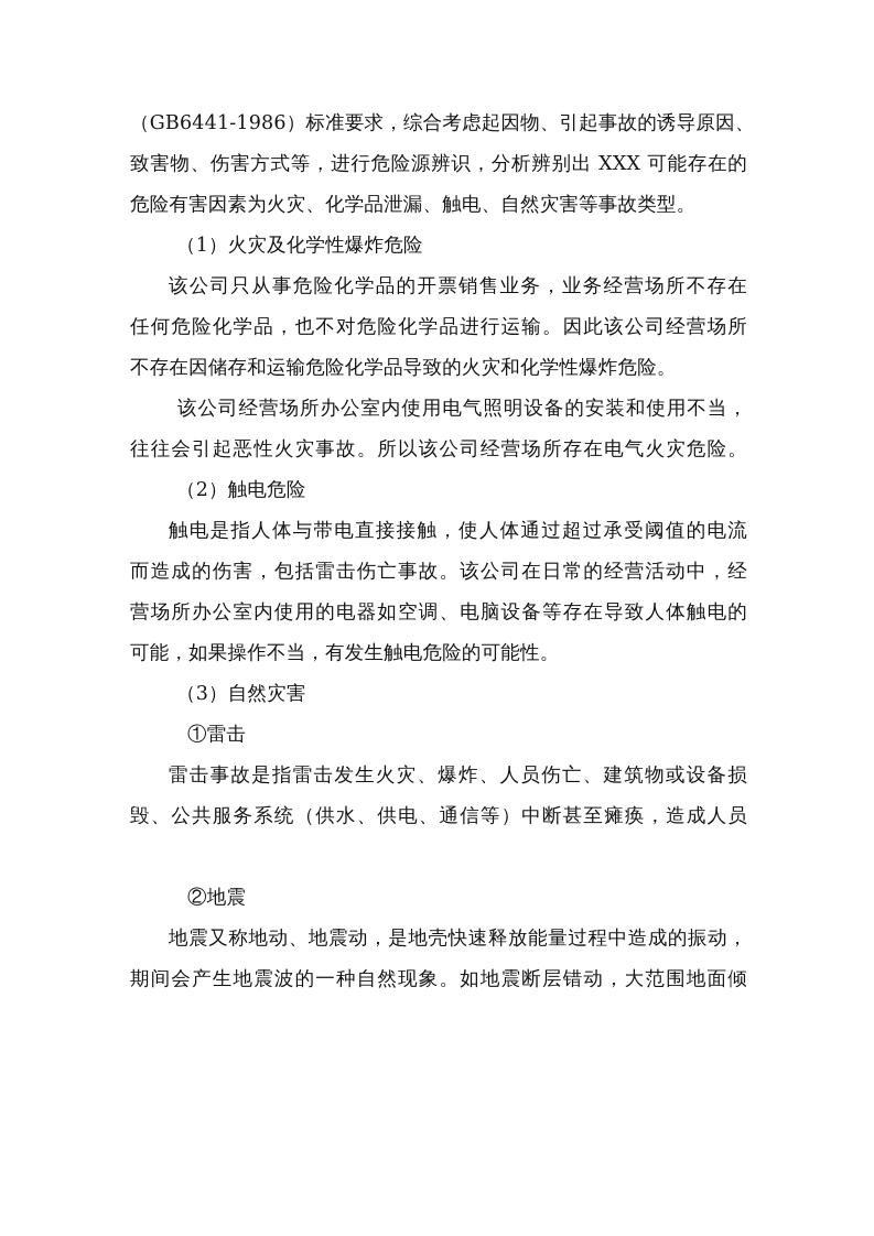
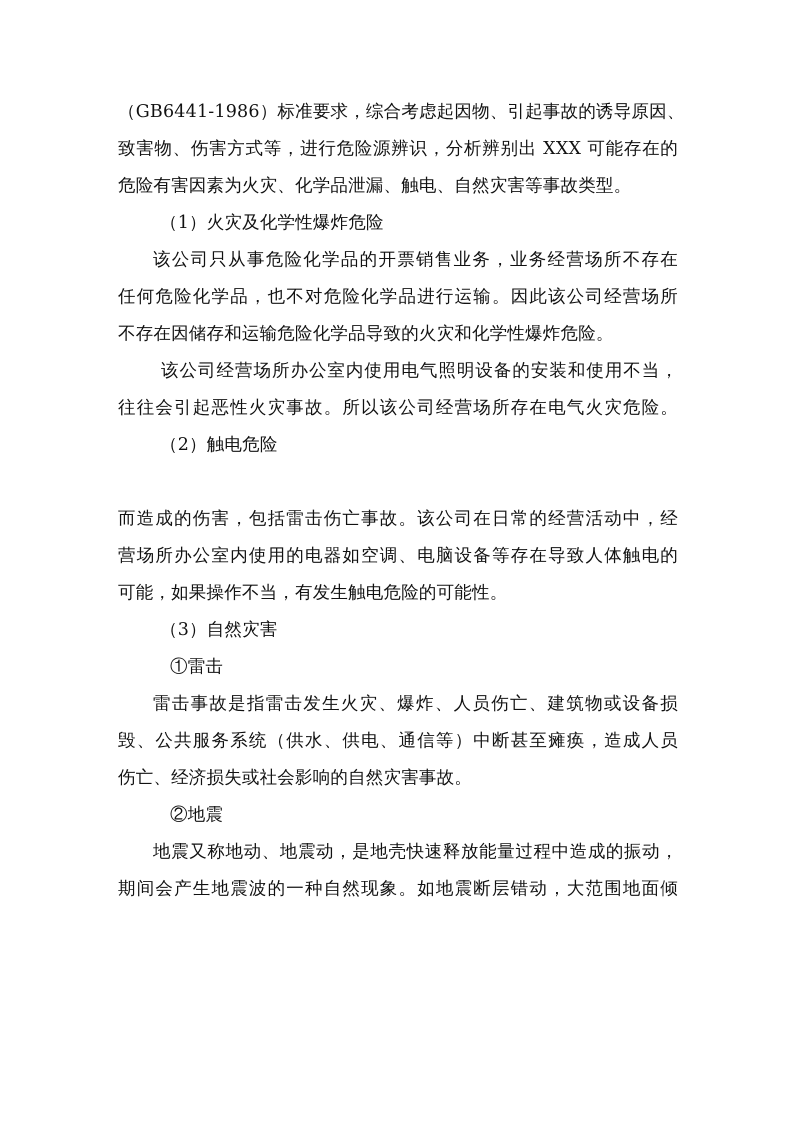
  （GB6441-1986）标准要求，综合考虑起因物、引起事故的诱导原因、
  致害物、伤害方式等，进行危险源辨识，分析辨别出 XXX 可能存在的
  危险有害因素为火灾、化学品泄漏、触电、自然灾害等事故类型。
  （1）火灾及化学性爆炸危险
  该公司只从事危险化学品的开票销售业务，业务经营场所不存在
  任何危险化学品，也不对危险化学品进行运输。因此该公司经营场所
  不存在因储存和运输危险化学品导致的火灾和化学性爆炸危险。
  该公司经营场所办公室内使用电气照明设备的安装和使用不当，
  往往会引起恶性火灾事故。所以该公司经营场所存在电气火灾危险。
  （2）触电危险
- 触电是指人体与带电直接接触，使人体通过超过承受阈值的电流
  而造成的伤害，包括雷击伤亡事故。该公司在日常的经营活动中，经
  营场所办公室内使用的电器如空调、电脑设备等存在导致人体触电的
  可能，如果操作不当，有发生触电危险的可能性。
  （3）自然灾害
  ①雷击
  雷击事故是指雷击发生火灾、爆炸、人员伤亡、建筑物或设备损
  毁、公共服务系统（供水、供电、通信等）中断甚至瘫痪，造成人员
+ 伤亡、经济损失或社会影响的自然灾害事故。
  ②地震
  地震又称地动、地震动，是地壳快速释放能量过程中造成的振动，
  期间会产生地震波的一种自然现象。如地震断层错动，大范围地面倾
